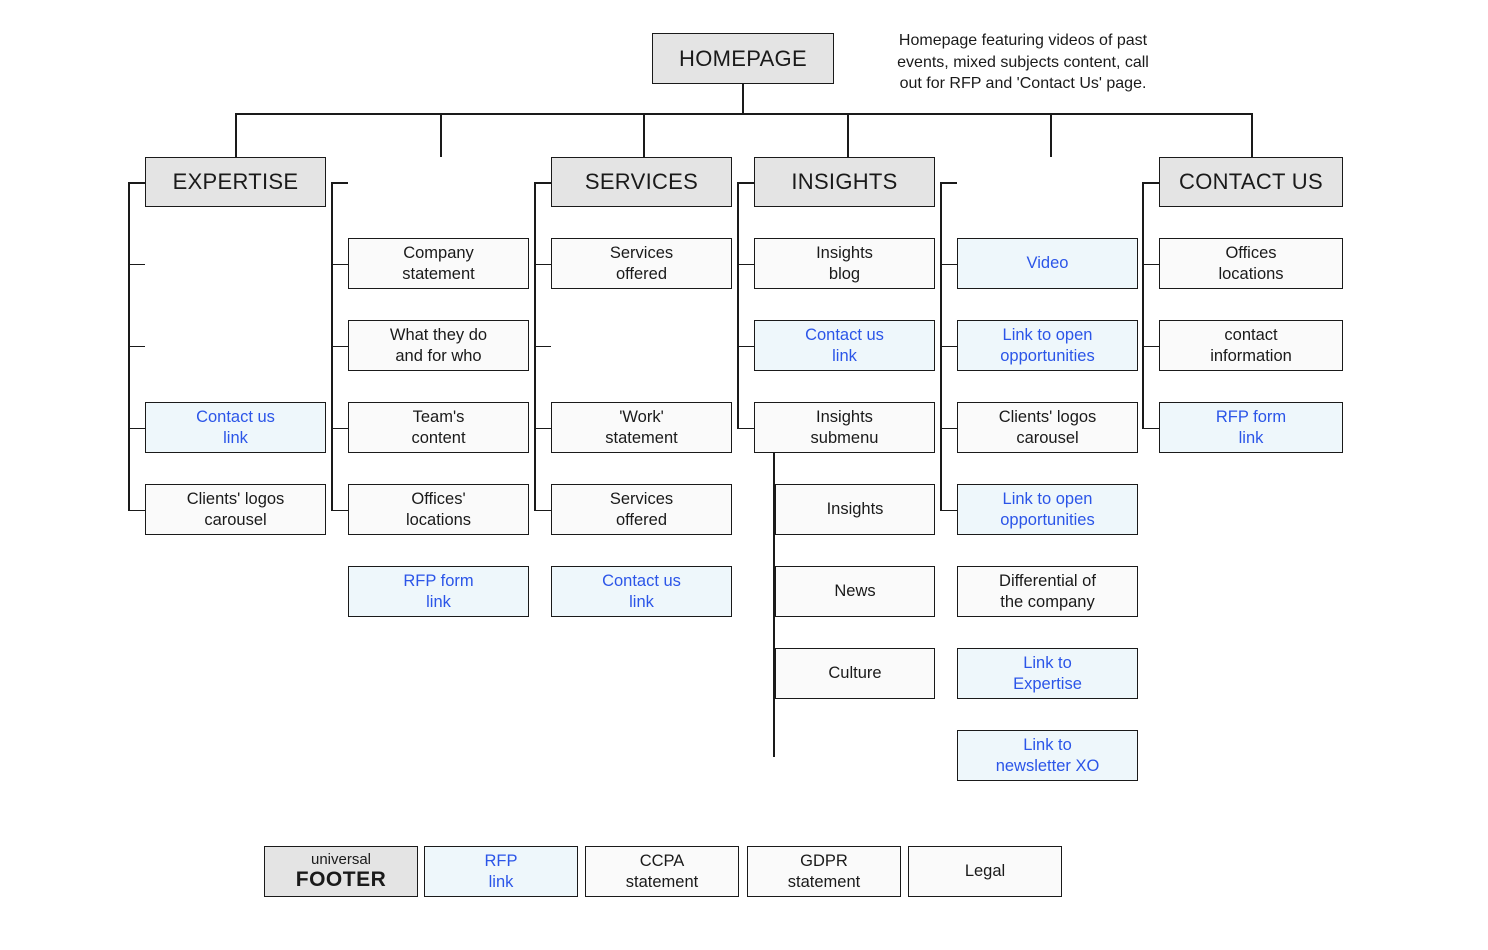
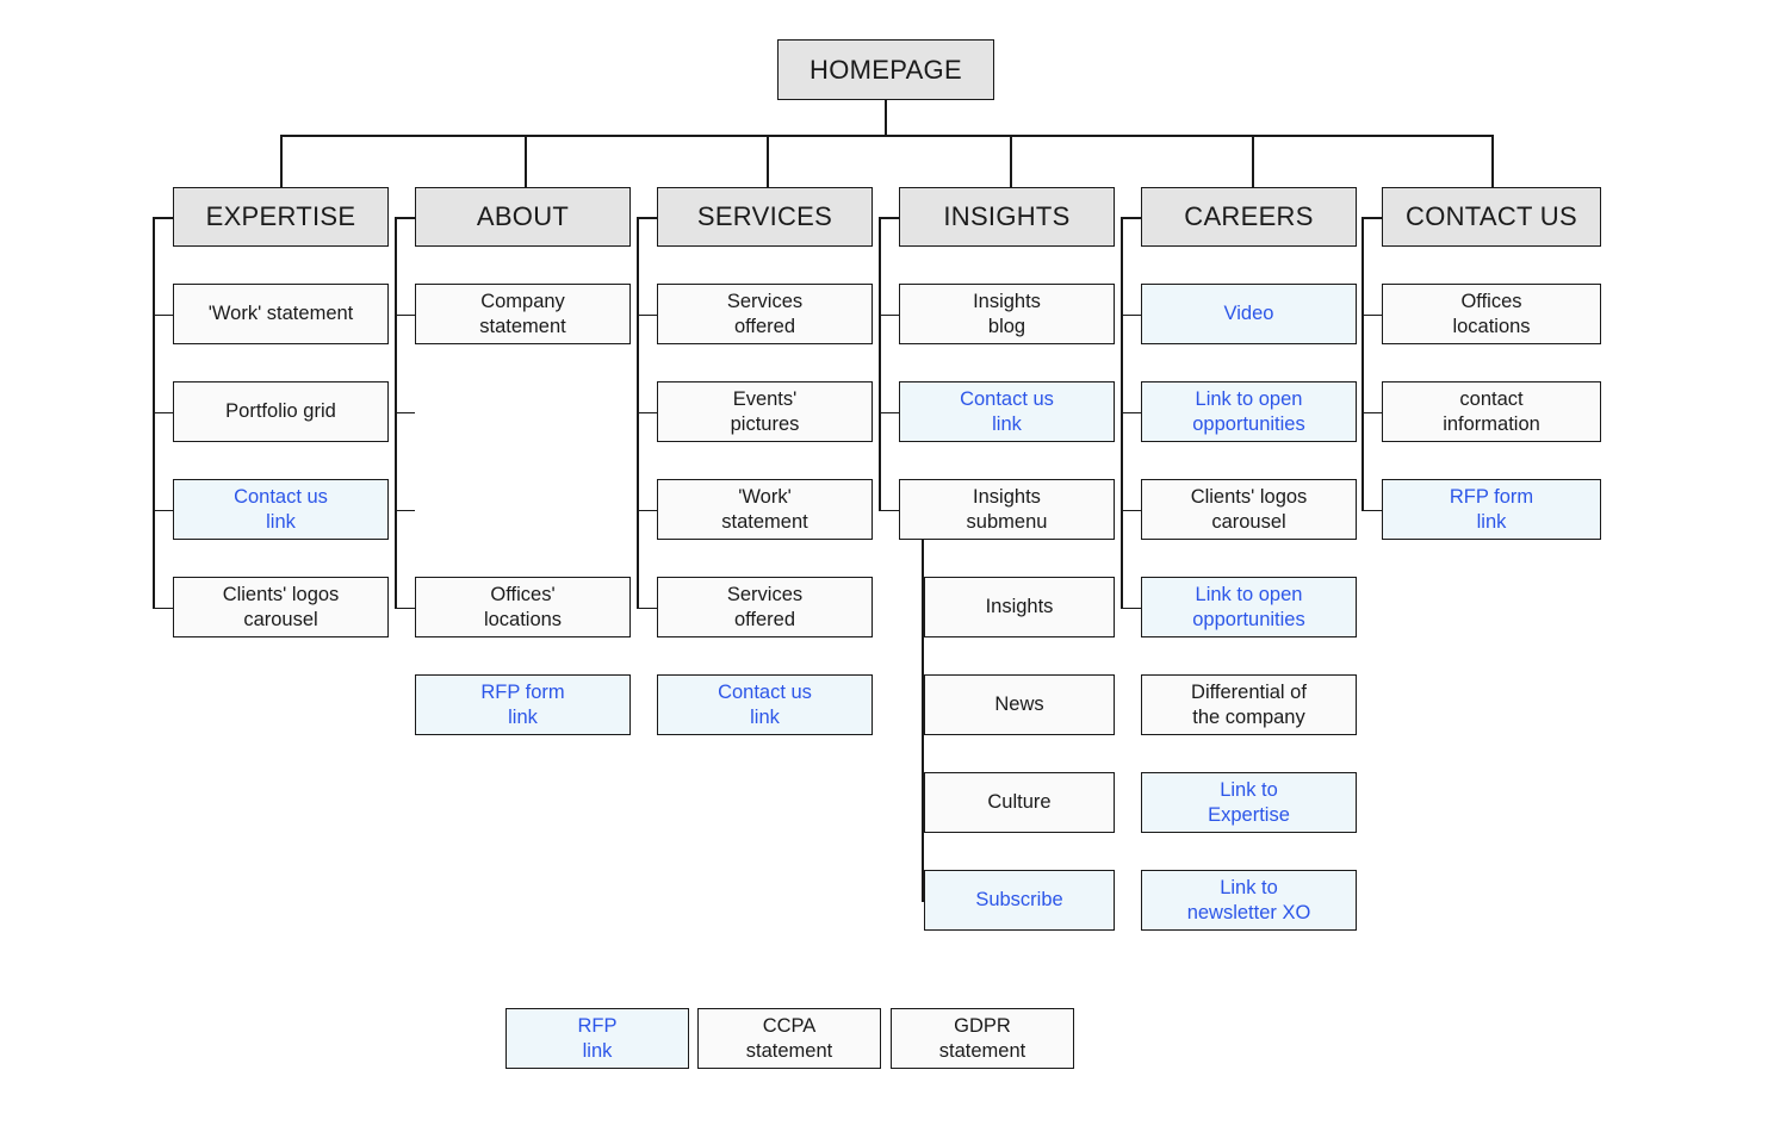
  HOMEPAGE
- Homepage featuring videos of past
- events, mixed subjects content, call
- out for RFP and 'Contact Us' page.
- universal
- FOOTER
  EXPERTISE
+ 'Work' statement
+ Portfolio grid
  Contact us
  link
  Clients' logos
  carousel
+ ABOUT
  Company
  statement
- What they do
- and for who
- Team's
- content
  Offices'
  locations
  RFP form
  link
  SERVICES
  Services
  offered
+ Events'
+ pictures
  'Work'
  statement
  Services
  offered
  Contact us
  link
  INSIGHTS
  Insights
  blog
  Contact us
  link
  Insights
  submenu
  Insights
  News
  Culture
+ Subscribe
+ CAREERS
  Video
  Link to open
  opportunities
  Clients' logos
  carousel
  Link to open
  opportunities
  Differential of
  the company
  Link to
  Expertise
  Link to
  newsletter XO
  CONTACT US
  Offices
  locations
  contact
  information
  RFP form
  link
  RFP
  link
  CCPA
  statement
  GDPR
  statement
- Legal
